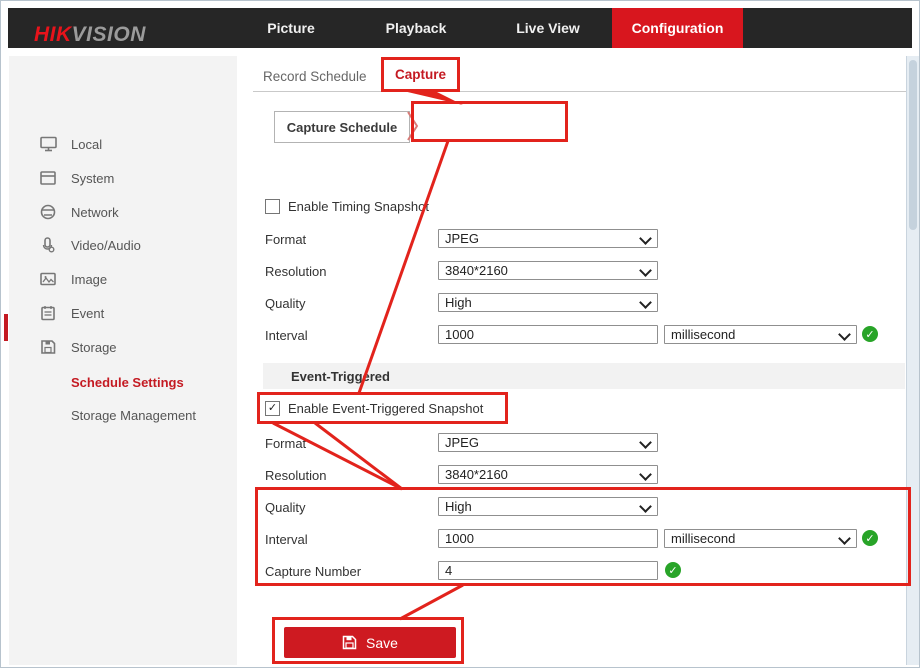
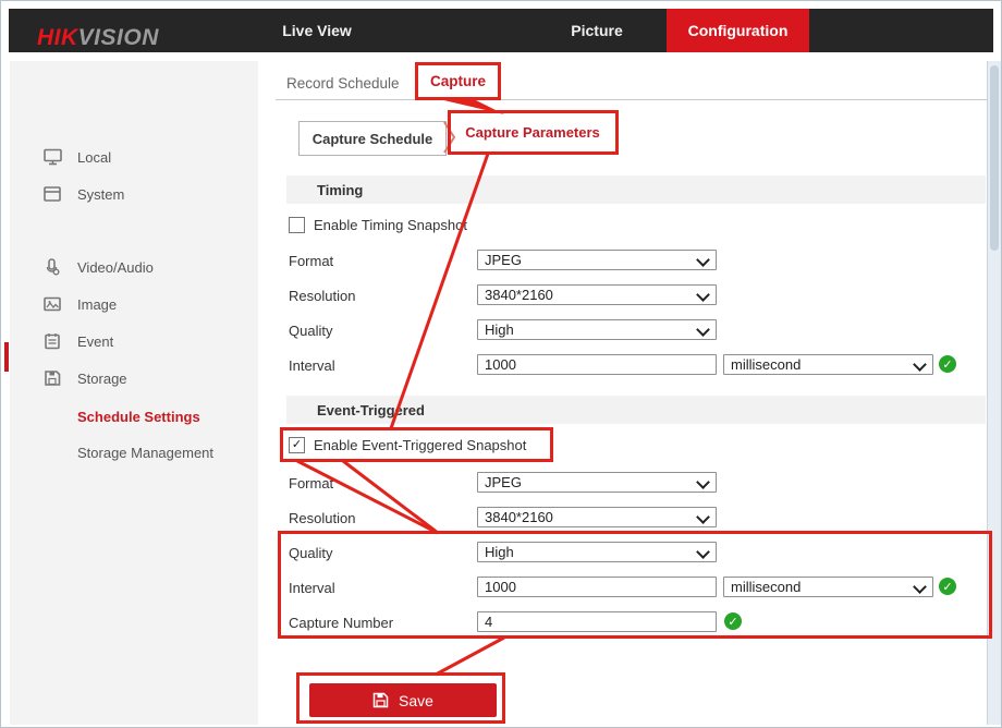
  HIKVISION
- Picture
+ Live View
- Playback
- Live View
+ Picture
  Configuration
  Local
  System
- Network
  Video/Audio
  Image
  Event
  Storage
  Schedule Settings
  Storage Management
  Record Schedule
  Capture
  Capture Schedule
+ Capture Parameters
+ Timing
  Enable Timing Snapshot
  Format
  JPEG
  Resolution
  3840*2160
  Quality
  High
  Interval
  1000
  millisecond
  ✓
  Event-Triggred
  ✓
  Enable Event-Triggered Snapshot
  Format
  JPEG
  Resolution
  3840*2160
  Quality
  High
  Interval
  1000
  millisecond
  ✓
  Capture Number
  4
  ✓
  Save
